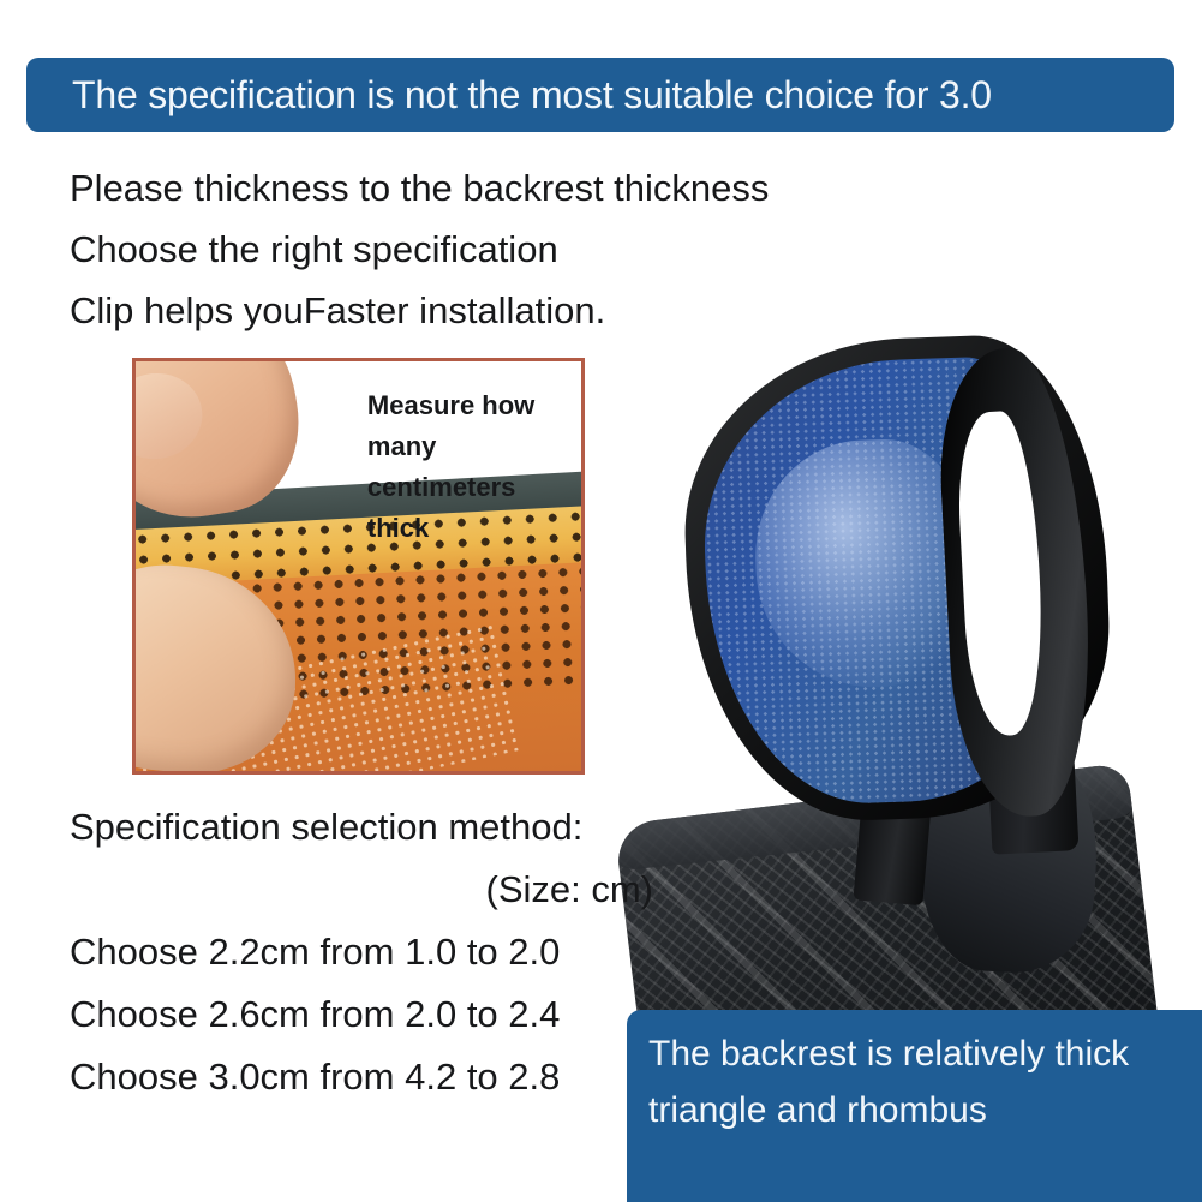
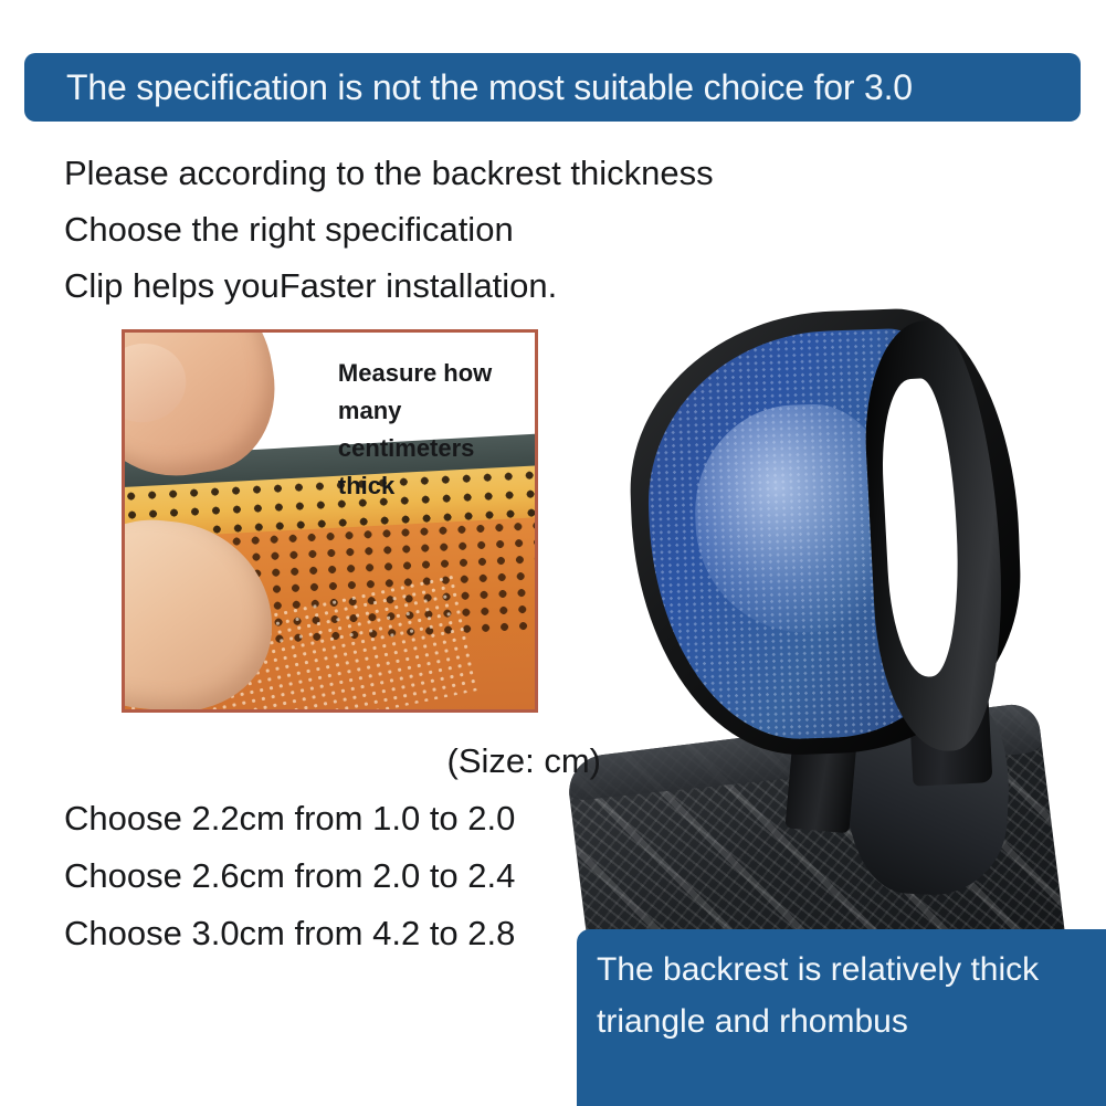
  The specification is not the most suitable choice for 3.0
- Please thickness to the backrest thickness
+ Please according to the backrest thickness
  Choose the right specification
  Clip helps youFaster installation.
  Measure how many
  centimeters thick
- Specification selection method:
  (Size: cm)
  Choose 2.2cm from 1.0 to 2.0
  Choose 2.6cm from 2.0 to 2.4
  Choose 3.0cm from 4.2 to 2.8
  The backrest is relatively thick
  triangle and rhombus
